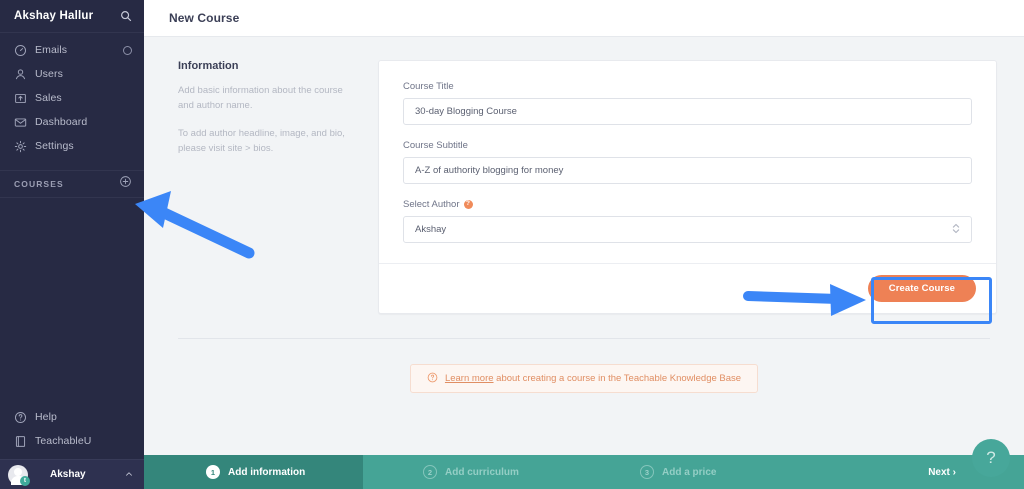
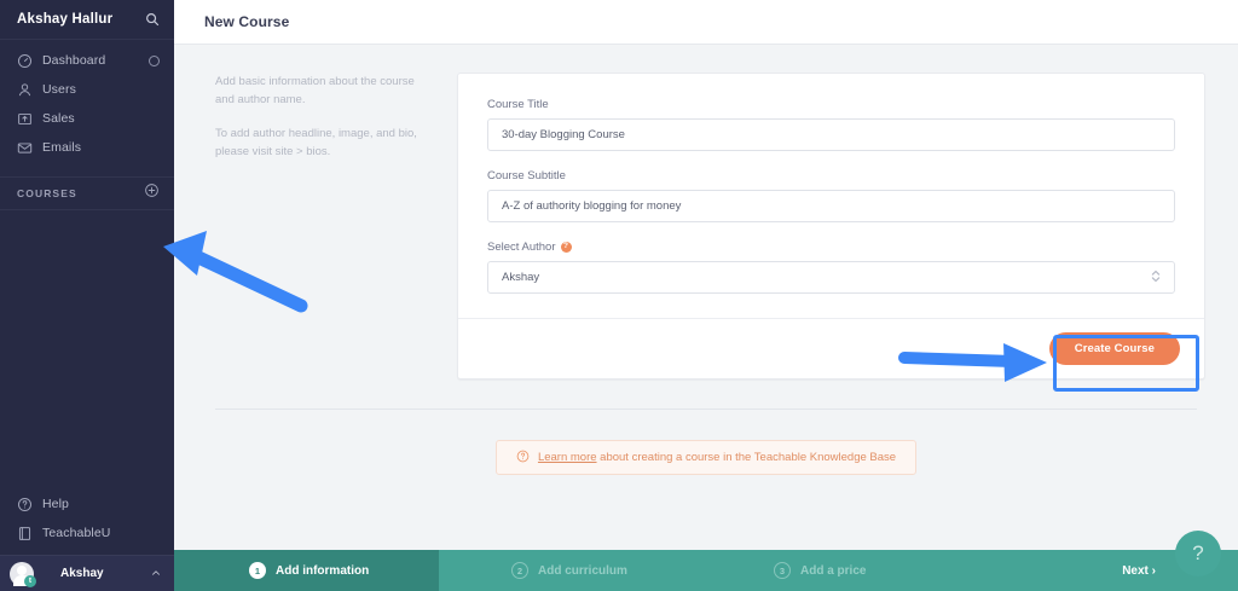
  Akshay Hallur
- Emails
+ Dashboard
  Users
  Sales
- Dashboard
+ Emails
- Settings
  COURSES
  Help
  TeachableU
  Akshay
  New Course
- Information
  Add basic information about the course and author name.
  To add author headline, image, and bio, please visit site > bios.
  Course Title
  30-day Blogging Course
  Course Subtitle
  A-Z of authority blogging for money
  Select Author
  Akshay
  Create Course
  Learn more about creating a course in the Teachable Knowledge Base
  1
  Add information
  2
  Add curriculum
  3
  Add a price
  Next ›
  ?
